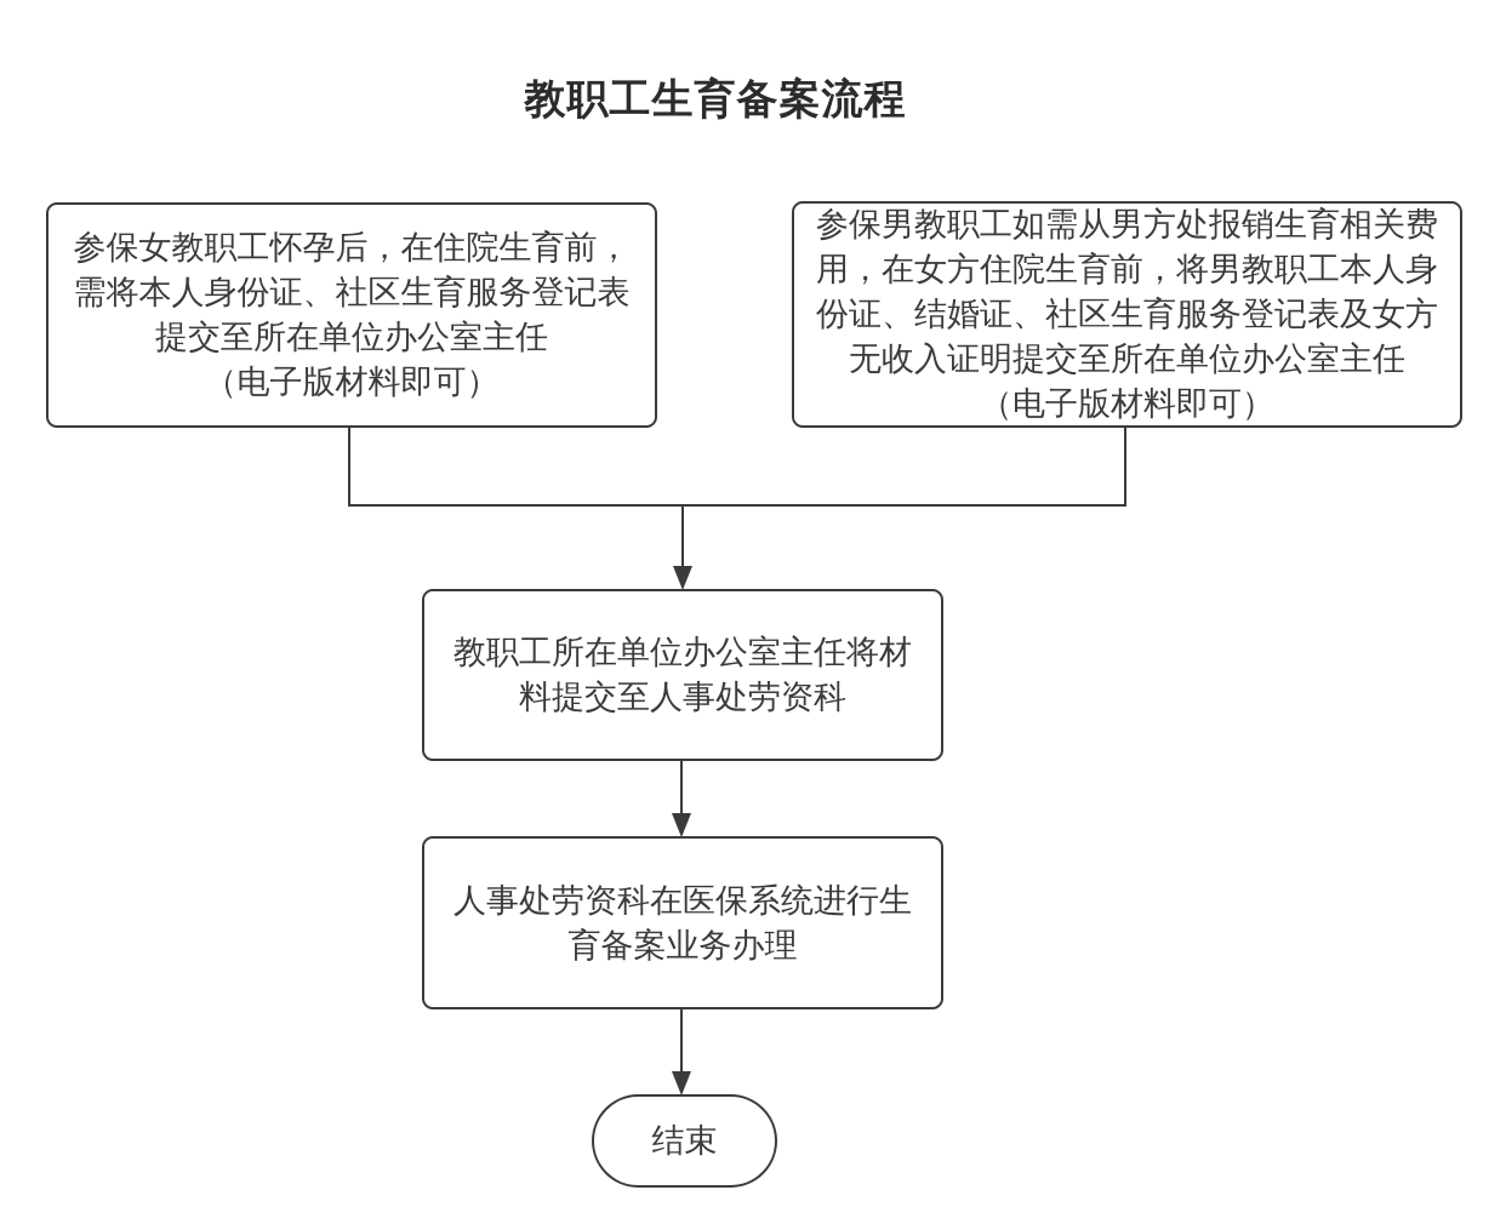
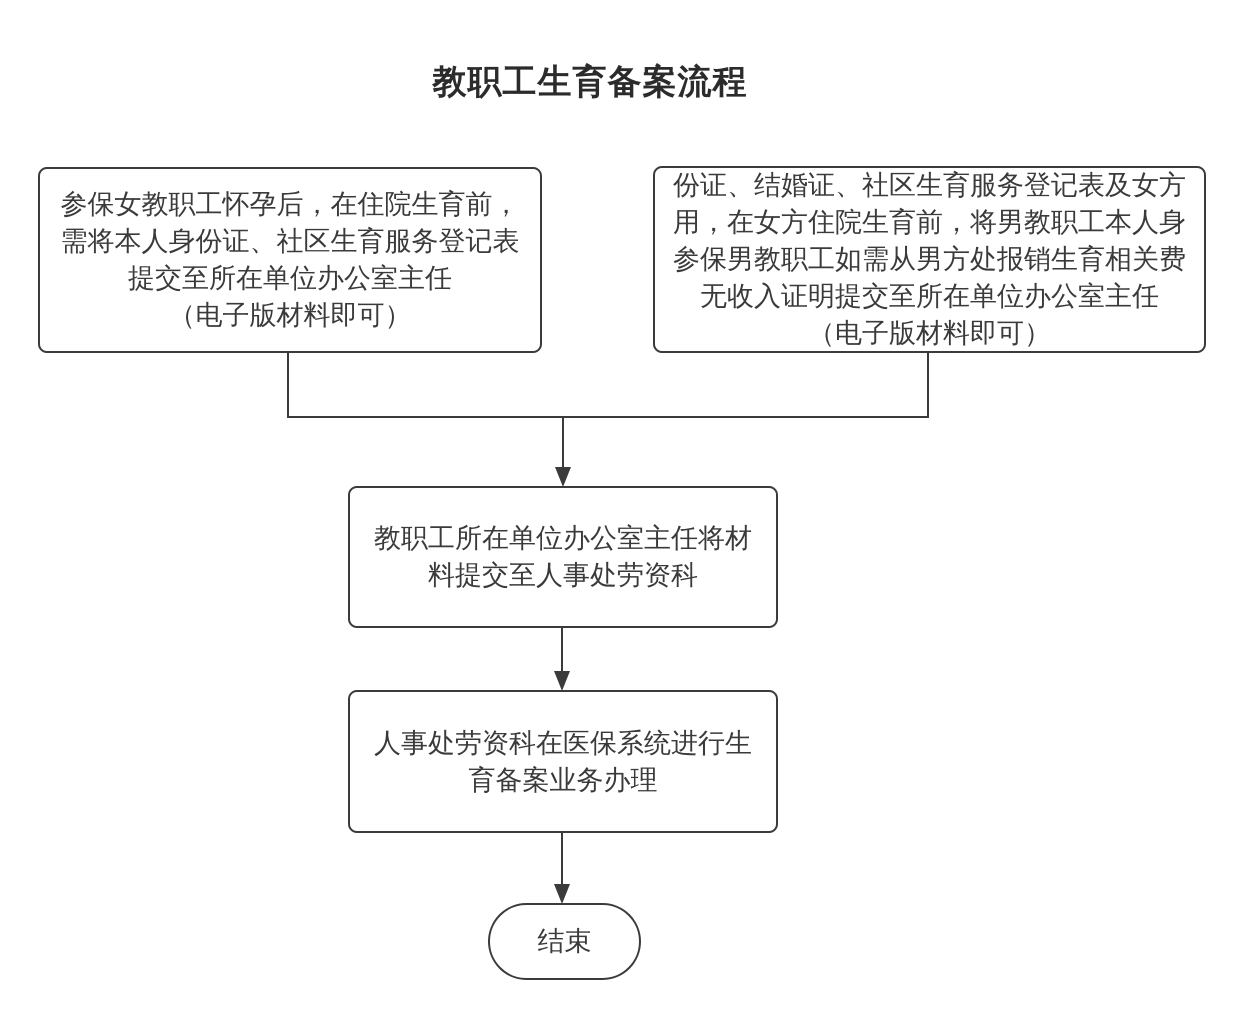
  教职工生育备案流程
  参保女教职工怀孕后，在住院生育前，
  需将本人身份证、社区生育服务登记表
  提交至所在单位办公室主任
  （电子版材料即可）
- 参保男教职工如需从男方处报销生育相关费
+ 份证、结婚证、社区生育服务登记表及女方
  用，在女方住院生育前，将男教职工本人身
- 份证、结婚证、社区生育服务登记表及女方
+ 参保男教职工如需从男方处报销生育相关费
  无收入证明提交至所在单位办公室主任
  （电子版材料即可）
  教职工所在单位办公室主任将材
  料提交至人事处劳资科
  人事处劳资科在医保系统进行生
  育备案业务办理
  结束
